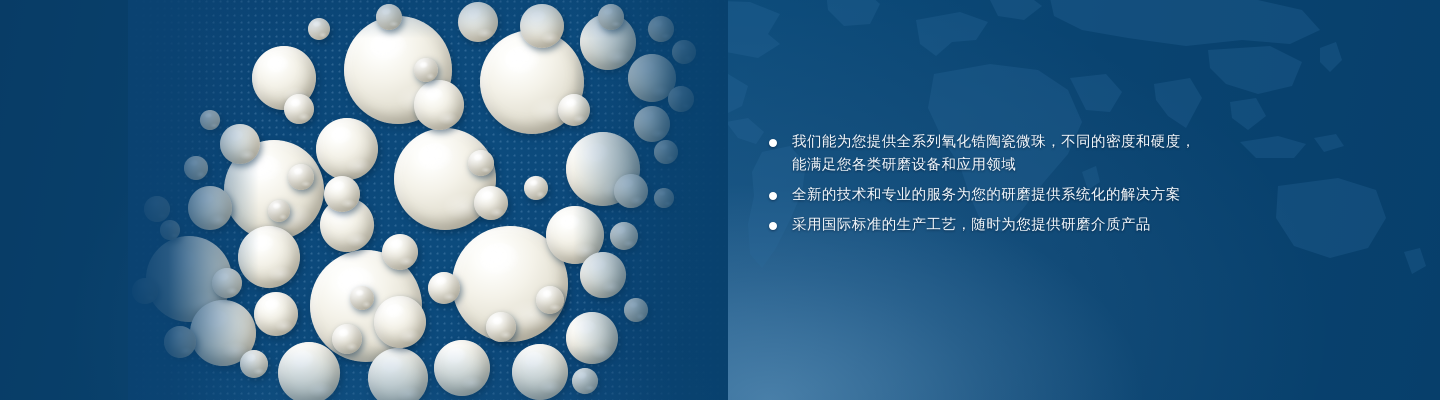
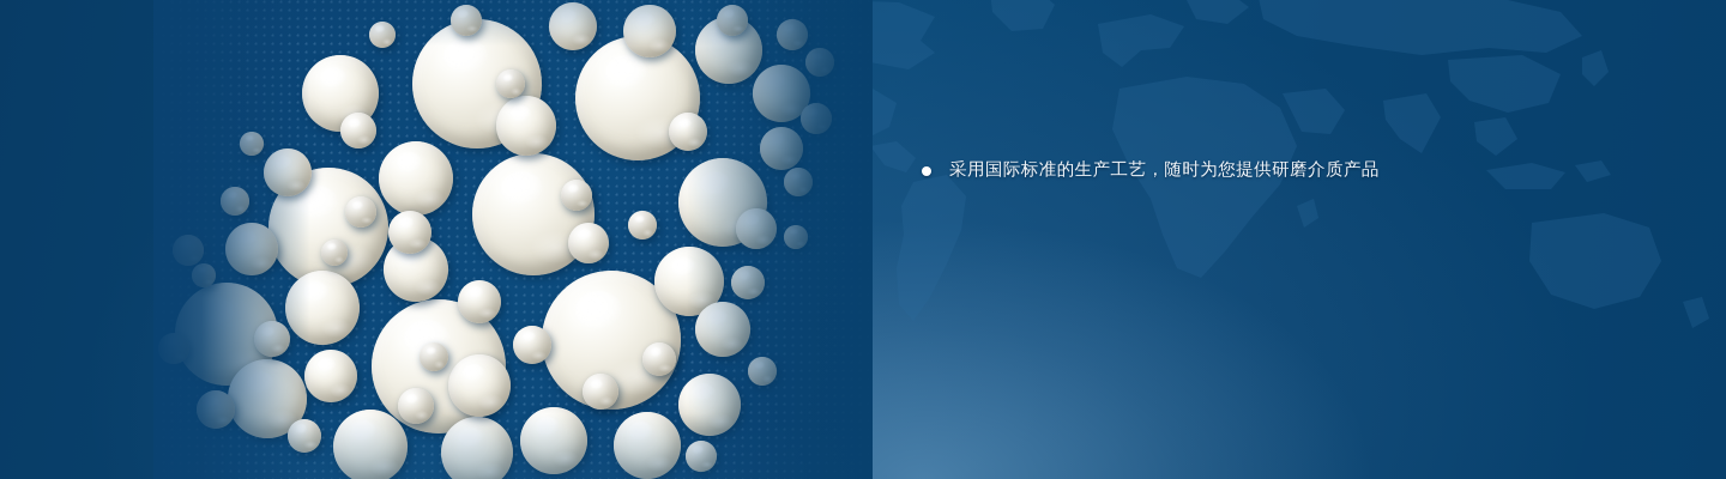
- 我们能为您提供全系列氧化锆陶瓷微珠，不同的密度和硬度，
- 能满足您各类研磨设备和应用领域
- 全新的技术和专业的服务为您的研磨提供系统化的解决方案
  采用国际标准的生产工艺，随时为您提供研磨介质产品
